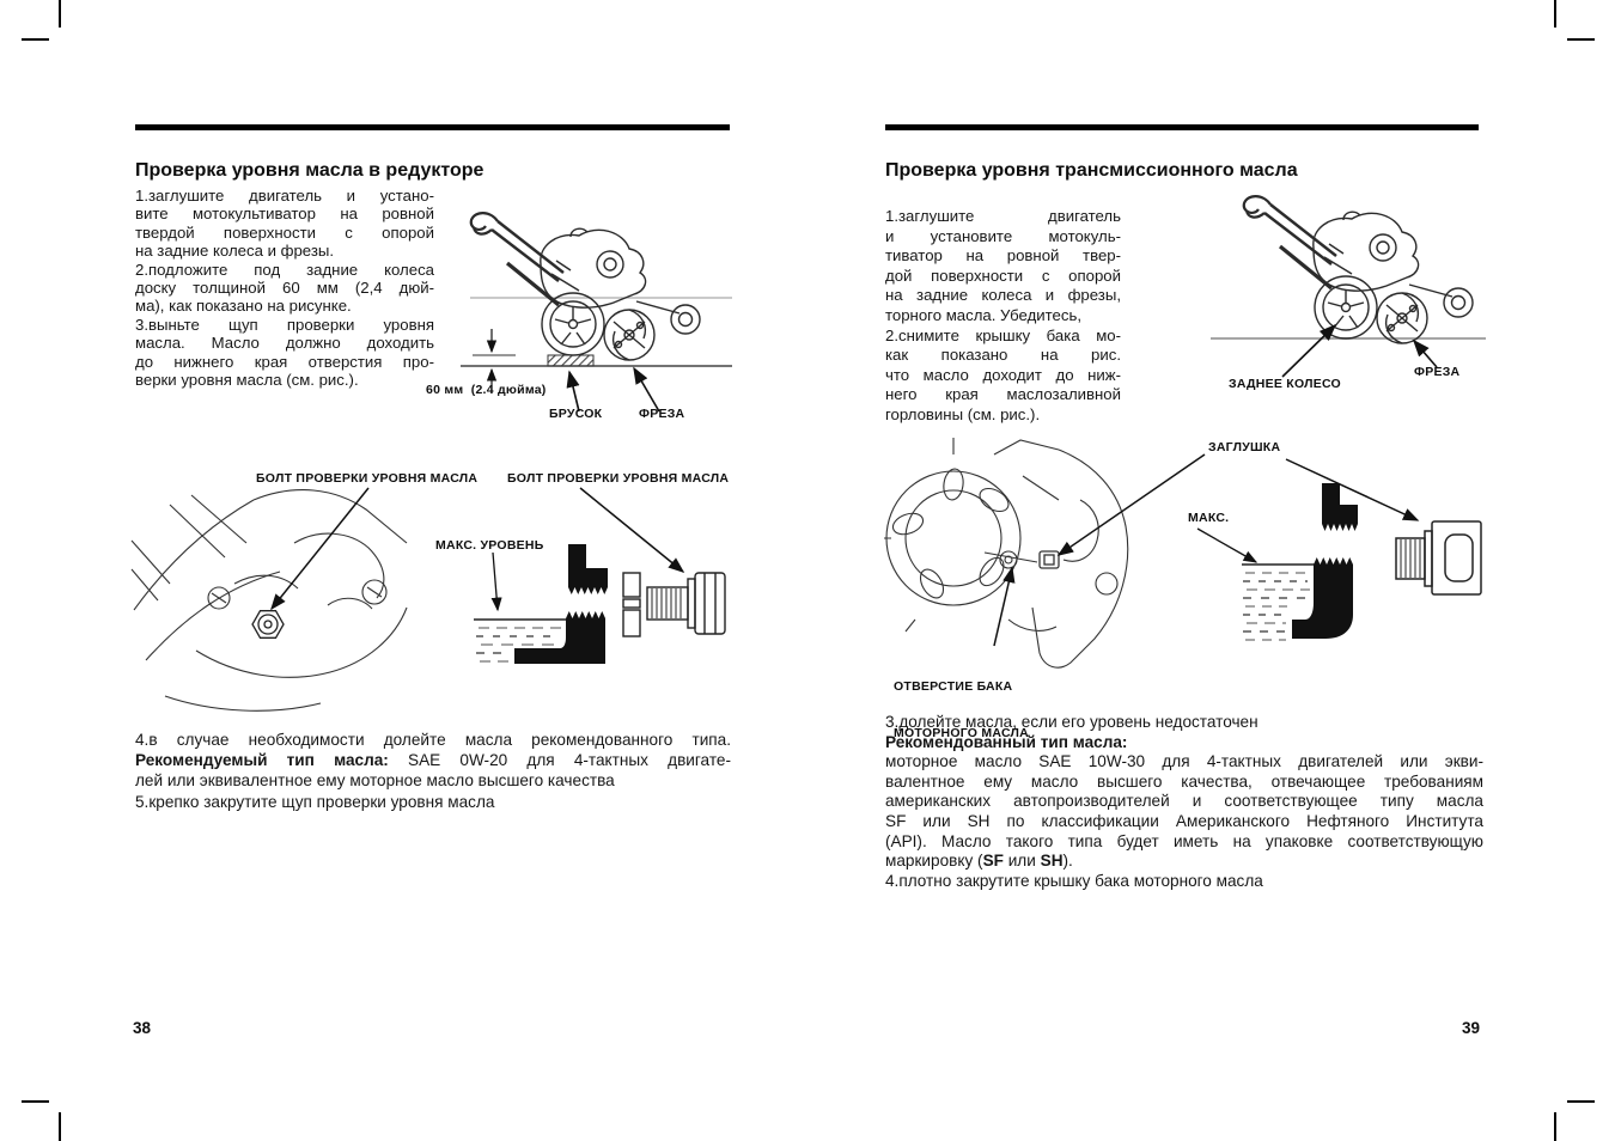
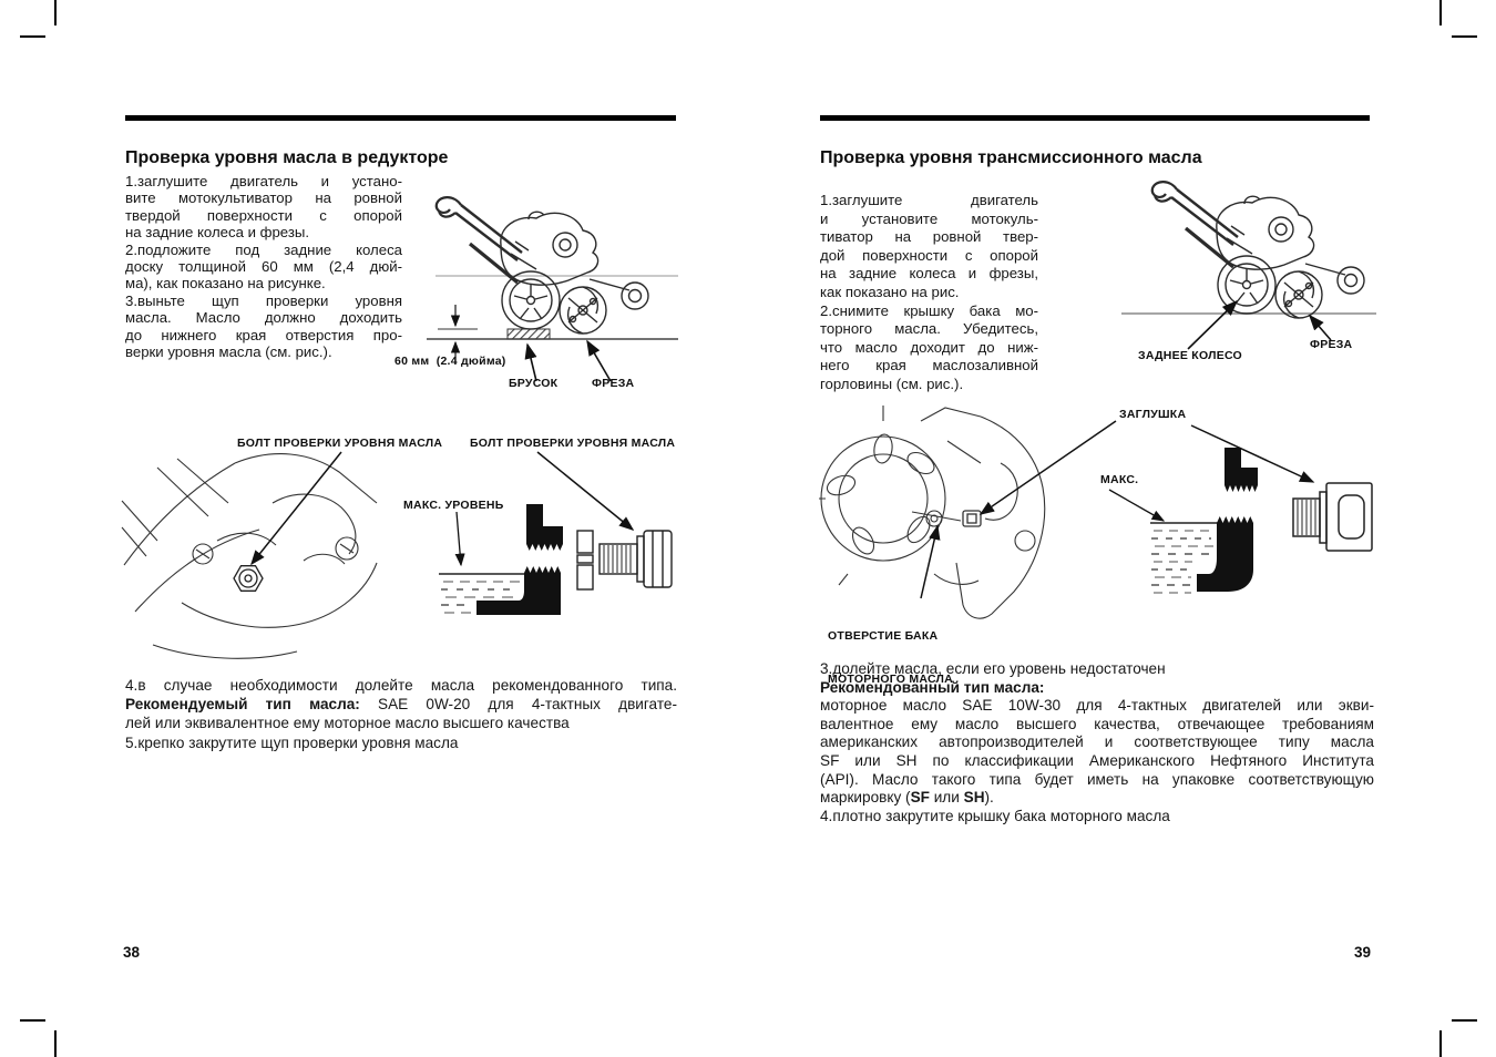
  Проверка уровня масла в редукторе
  1.заглушите двигатель и устано-
  вите мотокультиватор на ровной
  твердой поверхности с опорой
  на задние колеса и фрезы.
  2.подложите под задние колеса
  доску толщиной 60 мм (2,4 дюй-
  ма), как показано на рисунке.
  3.выньте щуп проверки уровня
  масла. Масло должно доходить
  до нижнего края отверстия про-
  верки уровня масла (см. рис.).
  60 мм (2.4 дюйма)
  БРУСОК
  ФРЕЗА
  БОЛТ ПРОВЕРКИ УРОВНЯ МАСЛА
  БОЛТ ПРОВЕРКИ УРОВНЯ МАСЛА
  МАКС. УРОВЕНЬ
  4.в случае необходимости долейте масла рекомендованного типа.
  Рекомендуемый тип масла: SAE 0W-20 для 4-тактных двигате-
  лей или эквивалентное ему моторное масло высшего качества
  5.крепко закрутите щуп проверки уровня масла
  38
  Проверка уровня трансмиссионного масла
  1.заглушите двигатель
  и установите мотокуль-
  тиватор на ровной твер-
  дой поверхности с опорой
  на задние колеса и фрезы,
- торного масла. Убедитесь,
+ как показано на рис.
  2.снимите крышку бака мо-
- как показано на рис.
+ торного масла. Убедитесь,
  что масло доходит до ниж-
  него края маслозаливной
  горловины (см. рис.).
  ЗАДНЕЕ КОЛЕСО
  ФРЕЗА
  ЗАГЛУШКА
  МАКС.
  ОТВЕРСТИЕ БАКА
  МОТОРНОГО МАСЛА
  3.долейте масла, если его уровень недостаточен
  Рекомендованный тип масла:
  моторное масло SAE 10W-30 для 4-тактных двигателей или экви-
  валентное ему масло высшего качества, отвечающее требованиям
  американских автопроизводителей и соответствующее типу масла
  SF или SH по классификации Американского Нефтяного Института
  (API). Масло такого типа будет иметь на упаковке соответствующую
  маркировку (SF или SH).
  4.плотно закрутите крышку бака моторного масла
  39
